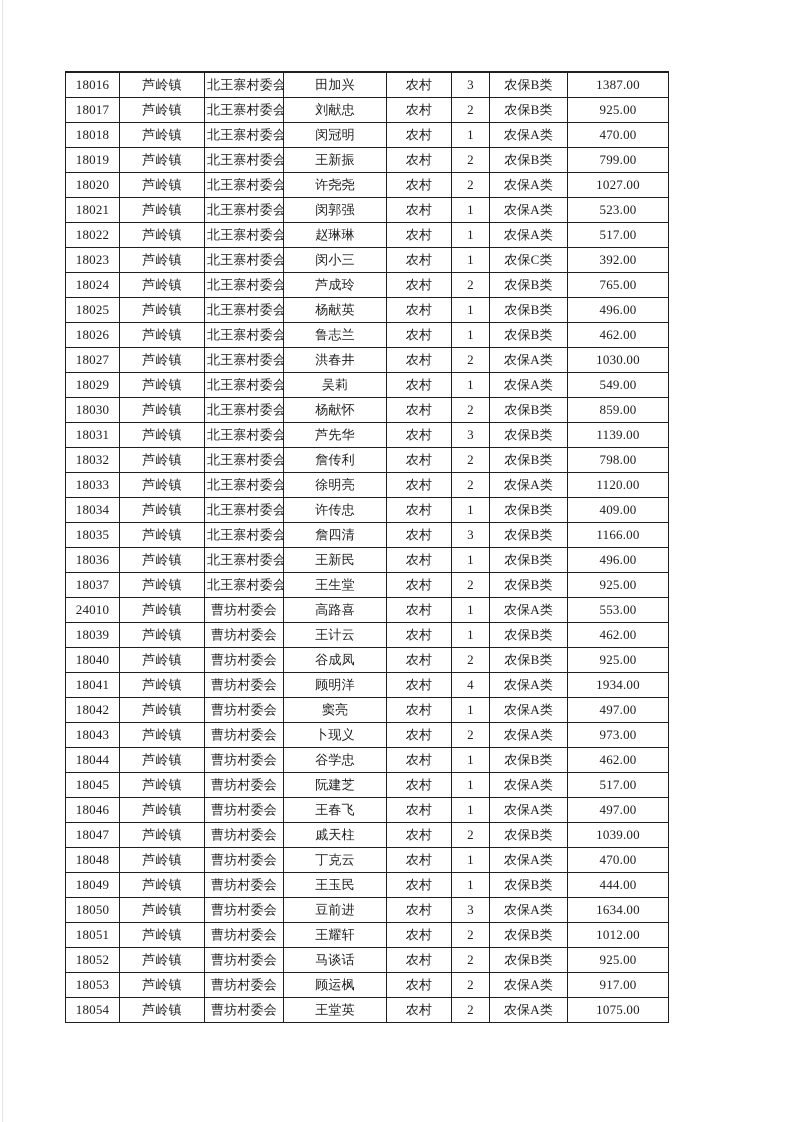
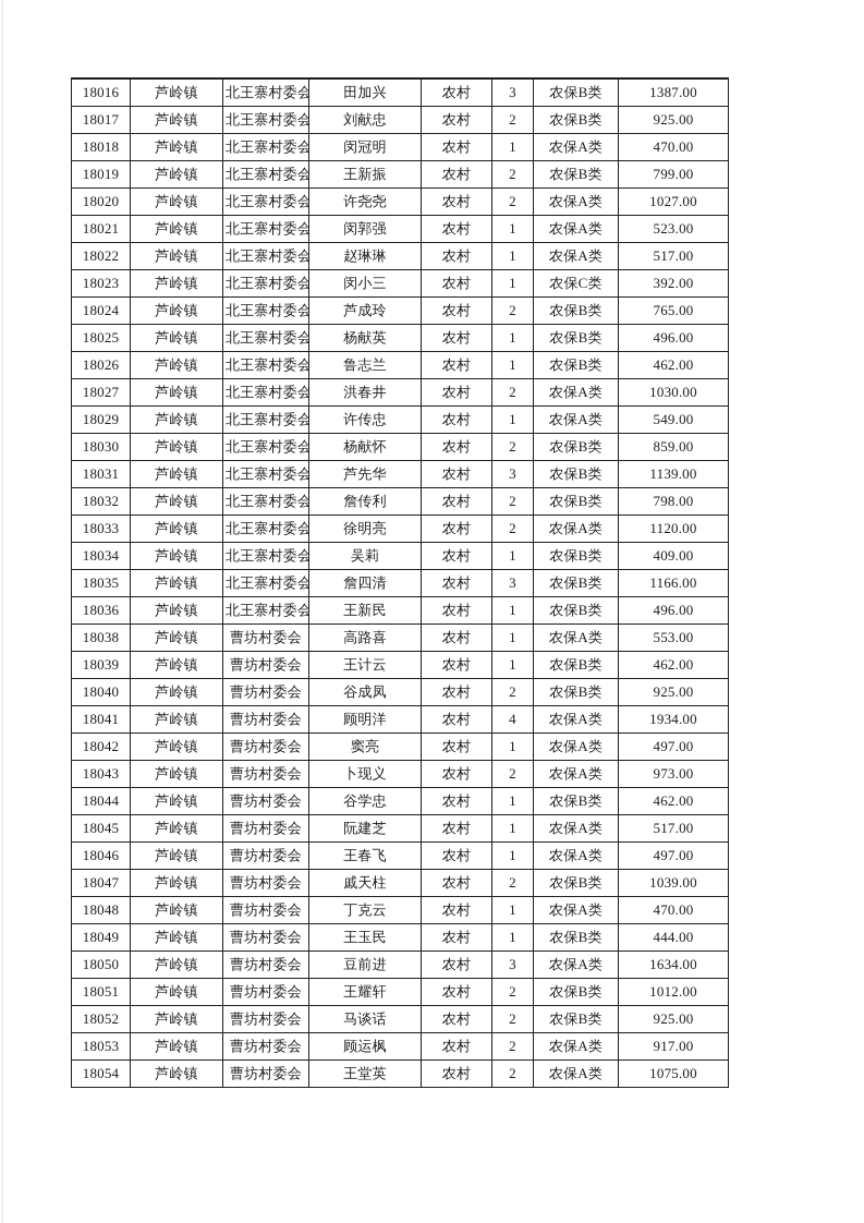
  18016	芦岭镇	北王寨村委会	田加兴	农村	3	农保B类	1387.00
  18017	芦岭镇	北王寨村委会	刘献忠	农村	2	农保B类	925.00
  18018	芦岭镇	北王寨村委会	闵冠明	农村	1	农保A类	470.00
  18019	芦岭镇	北王寨村委会	王新振	农村	2	农保B类	799.00
  18020	芦岭镇	北王寨村委会	许尧尧	农村	2	农保A类	1027.00
  18021	芦岭镇	北王寨村委会	闵郭强	农村	1	农保A类	523.00
  18022	芦岭镇	北王寨村委会	赵琳琳	农村	1	农保A类	517.00
  18023	芦岭镇	北王寨村委会	闵小三	农村	1	农保C类	392.00
  18024	芦岭镇	北王寨村委会	芦成玲	农村	2	农保B类	765.00
  18025	芦岭镇	北王寨村委会	杨献英	农村	1	农保B类	496.00
  18026	芦岭镇	北王寨村委会	鲁志兰	农村	1	农保B类	462.00
  18027	芦岭镇	北王寨村委会	洪春井	农村	2	农保A类	1030.00
- 18029	芦岭镇	北王寨村委会	吴莉	农村	1	农保A类	549.00
+ 18029	芦岭镇	北王寨村委会	许传忠	农村	1	农保A类	549.00
  18030	芦岭镇	北王寨村委会	杨献怀	农村	2	农保B类	859.00
  18031	芦岭镇	北王寨村委会	芦先华	农村	3	农保B类	1139.00
  18032	芦岭镇	北王寨村委会	詹传利	农村	2	农保B类	798.00
  18033	芦岭镇	北王寨村委会	徐明亮	农村	2	农保A类	1120.00
- 18034	芦岭镇	北王寨村委会	许传忠	农村	1	农保B类	409.00
+ 18034	芦岭镇	北王寨村委会	吴莉	农村	1	农保B类	409.00
  18035	芦岭镇	北王寨村委会	詹四清	农村	3	农保B类	1166.00
  18036	芦岭镇	北王寨村委会	王新民	农村	1	农保B类	496.00
- 18037	芦岭镇	北王寨村委会	王生堂	农村	2	农保B类	925.00
- 24010	芦岭镇	曹坊村委会	高路喜	农村	1	农保A类	553.00
+ 18038	芦岭镇	曹坊村委会	高路喜	农村	1	农保A类	553.00
  18039	芦岭镇	曹坊村委会	王计云	农村	1	农保B类	462.00
  18040	芦岭镇	曹坊村委会	谷成凤	农村	2	农保B类	925.00
  18041	芦岭镇	曹坊村委会	顾明洋	农村	4	农保A类	1934.00
  18042	芦岭镇	曹坊村委会	窦亮	农村	1	农保A类	497.00
  18043	芦岭镇	曹坊村委会	卜现义	农村	2	农保A类	973.00
  18044	芦岭镇	曹坊村委会	谷学忠	农村	1	农保B类	462.00
  18045	芦岭镇	曹坊村委会	阮建芝	农村	1	农保A类	517.00
  18046	芦岭镇	曹坊村委会	王春飞	农村	1	农保A类	497.00
  18047	芦岭镇	曹坊村委会	戚天柱	农村	2	农保B类	1039.00
  18048	芦岭镇	曹坊村委会	丁克云	农村	1	农保A类	470.00
  18049	芦岭镇	曹坊村委会	王玉民	农村	1	农保B类	444.00
  18050	芦岭镇	曹坊村委会	豆前进	农村	3	农保A类	1634.00
  18051	芦岭镇	曹坊村委会	王耀轩	农村	2	农保B类	1012.00
  18052	芦岭镇	曹坊村委会	马谈话	农村	2	农保B类	925.00
  18053	芦岭镇	曹坊村委会	顾运枫	农村	2	农保A类	917.00
  18054	芦岭镇	曹坊村委会	王堂英	农村	2	农保A类	1075.00
